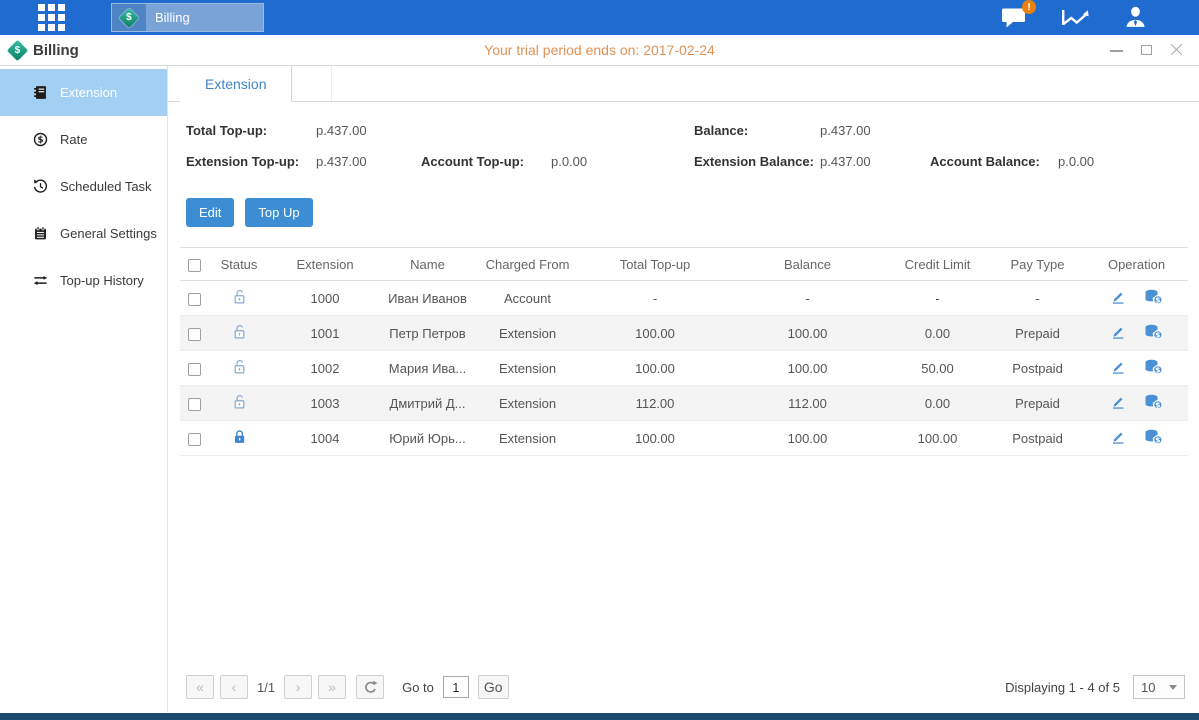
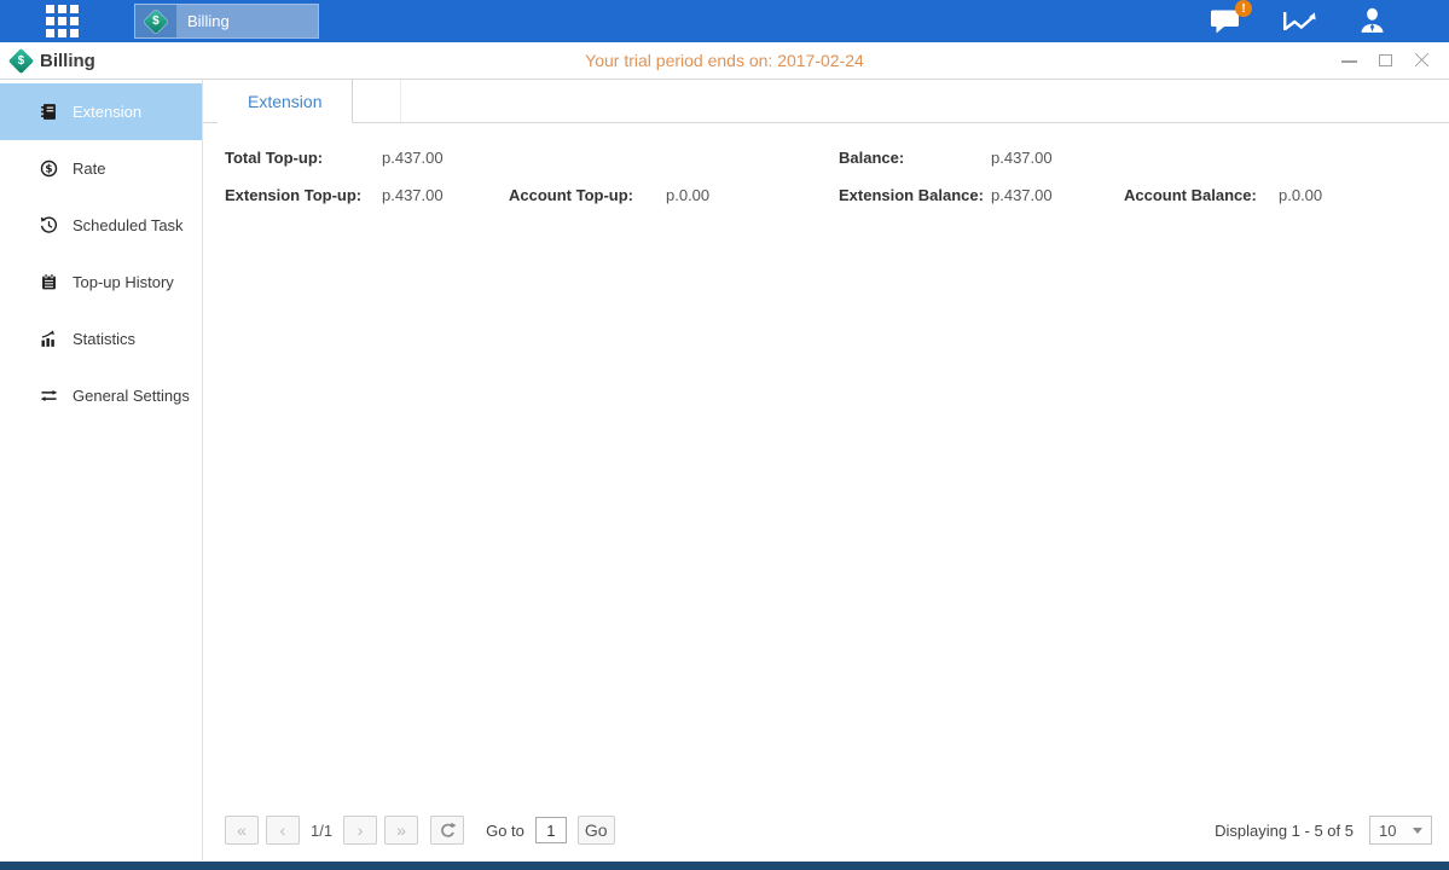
  Billing
  !
  Billing
  Your trial period ends on: 2017-02-24
  Extension
  $
  Rate
  Scheduled Task
- General Settings
+ Top-up History
+ Statistics
- Top-up History
+ General Settings
  Extension
  Total Top-up:
  p.437.00
  Extension Top-up:
  p.437.00
  Account Top-up:
  p.0.00
  Balance:
  p.437.00
  Extension Balance:
  p.437.00
  Account Balance:
  p.0.00
- Edit
- Top Up
- 	Status	Extension	Name	Charged From	Total Top-up	Balance	Credit Limit	Pay Type	Operation
- 		1000	Иван Иванов	Account	-	-	-	-	$
- 		1001	Петр Петров	Extension	100.00	100.00	0.00	Prepaid	$
- 		1002	Мария Ива...	Extension	100.00	100.00	50.00	Postpaid	$
- 		1003	Дмитрий Д...	Extension	112.00	112.00	0.00	Prepaid	$
- 		1004	Юрий Юрь...	Extension	100.00	100.00	100.00	Postpaid	$
  «
  ‹
  1/1
  ›
  »
  Go to
  1
  Go
- Displaying 1 - 4 of 5
+ Displaying 1 - 5 of 5
  10
